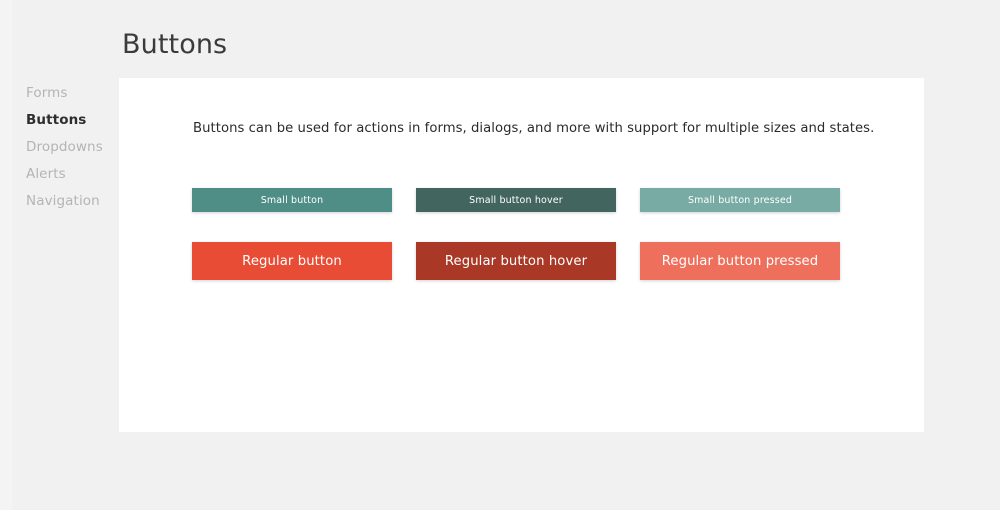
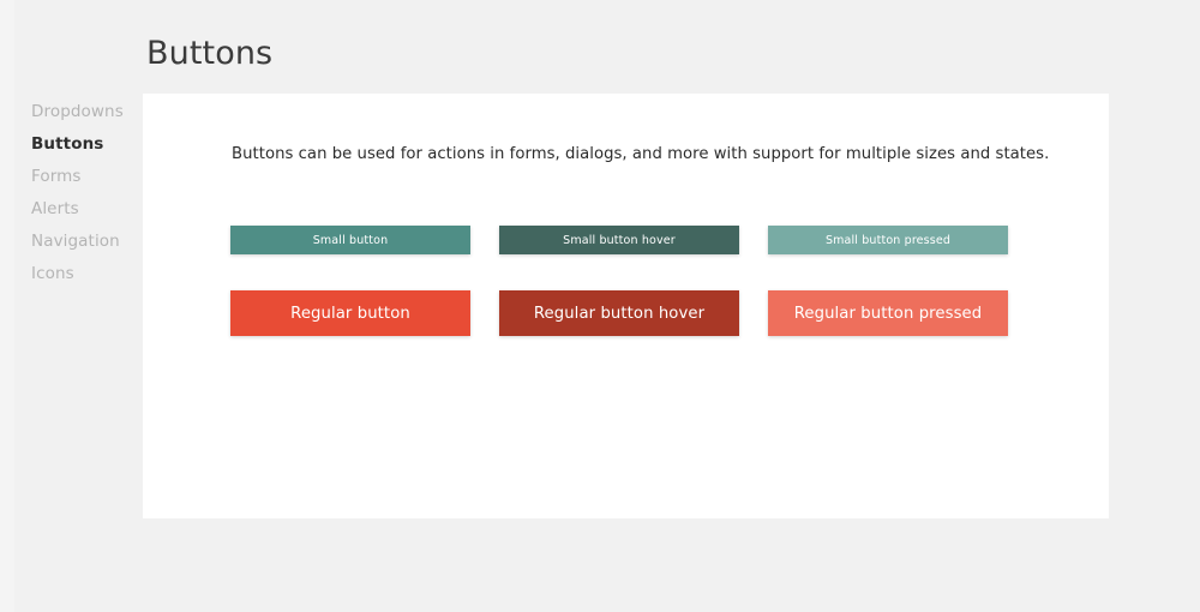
  Buttons
- Forms
+ Dropdowns
  Buttons
- Dropdowns
+ Forms
  Alerts
  Navigation
+ Icons
  Buttons can be used for actions in forms, dialogs, and more with support for multiple sizes and states.
  Small button
  Small button hover
  Small button pressed
  Regular button
  Regular button hover
  Regular button pressed
